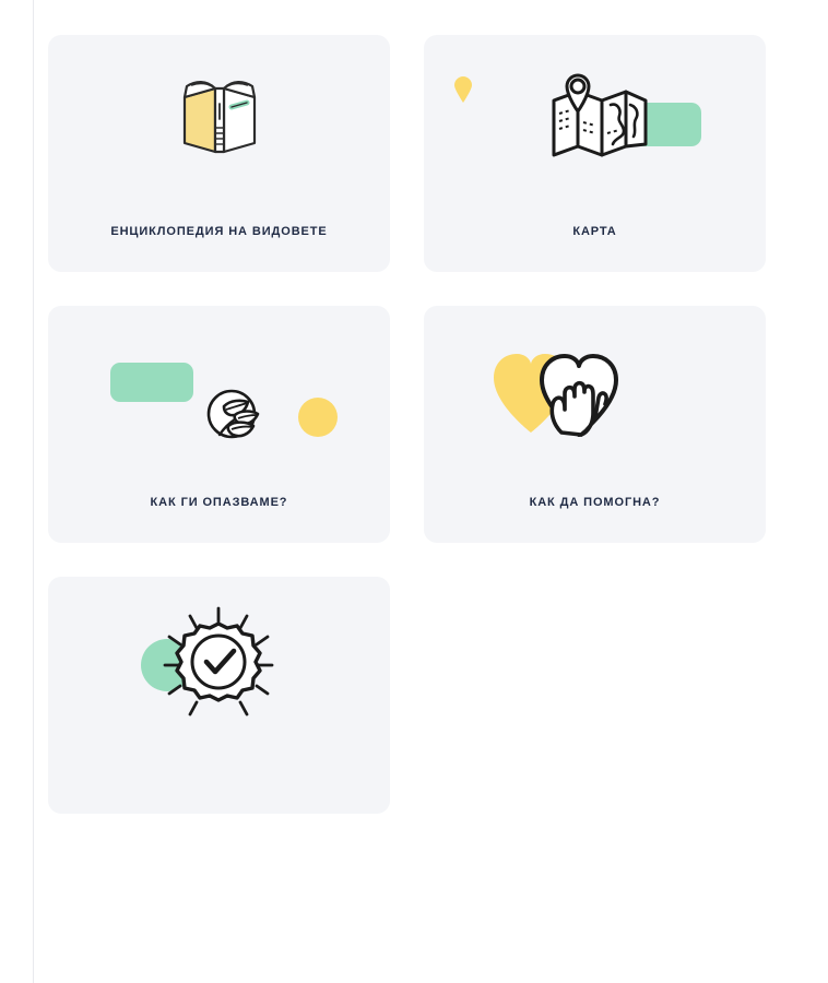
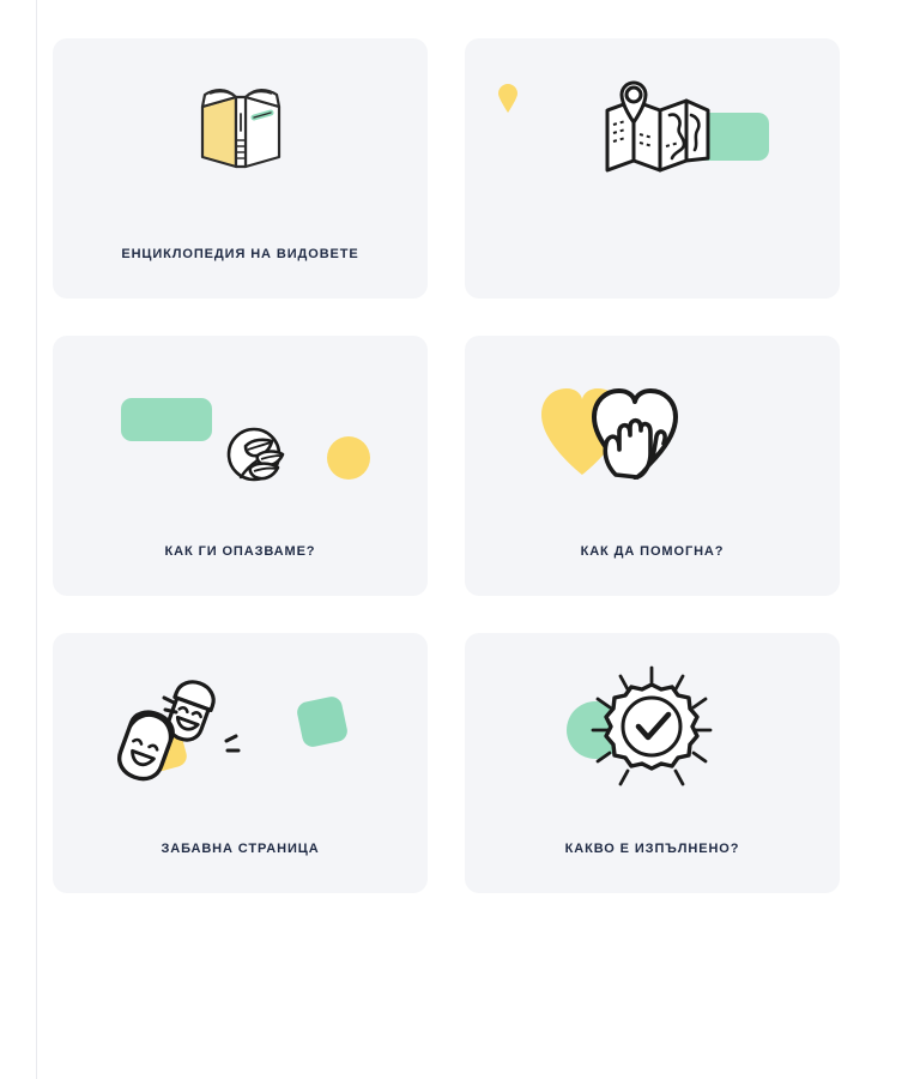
  ЕНЦИКЛОПЕДИЯ НА ВИДОВЕТЕ
- КАРТА
  КАК ГИ ОПАЗВАМЕ?
  КАК ДА ПОМОГНА?
+ ЗАБАВНА СТРАНИЦА
+ КАКВО Е ИЗПЪЛНЕНО?
